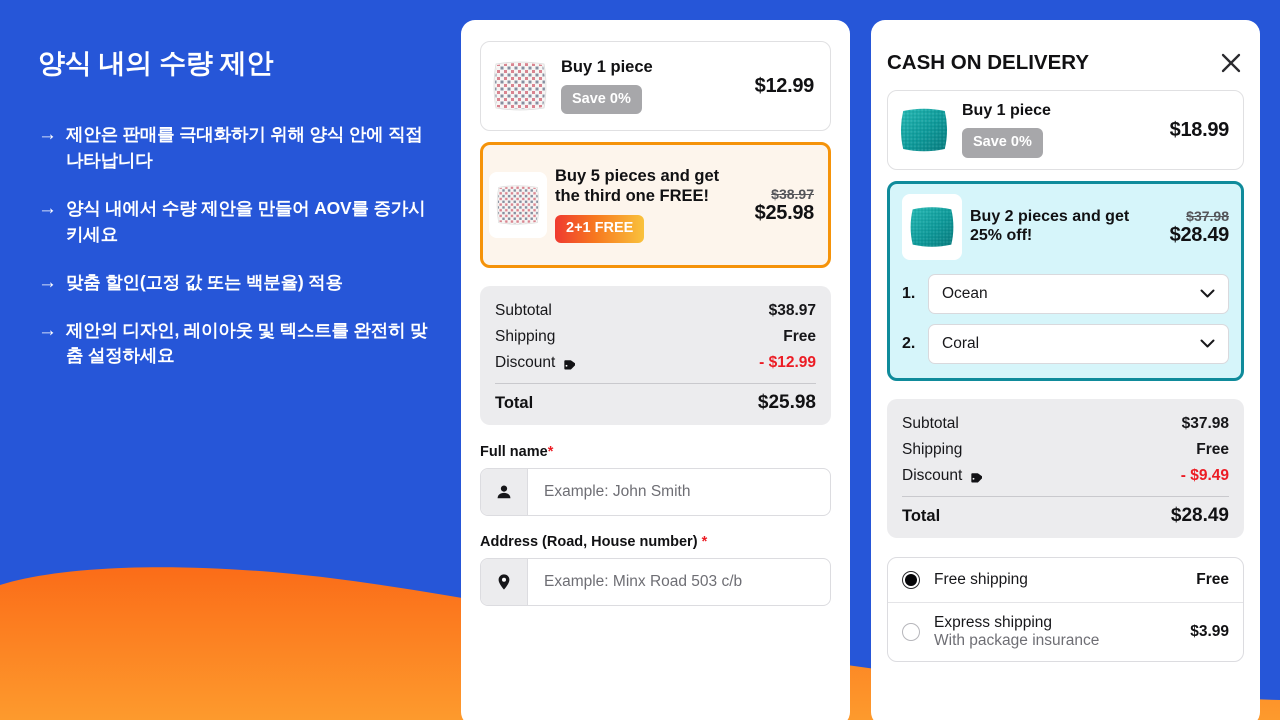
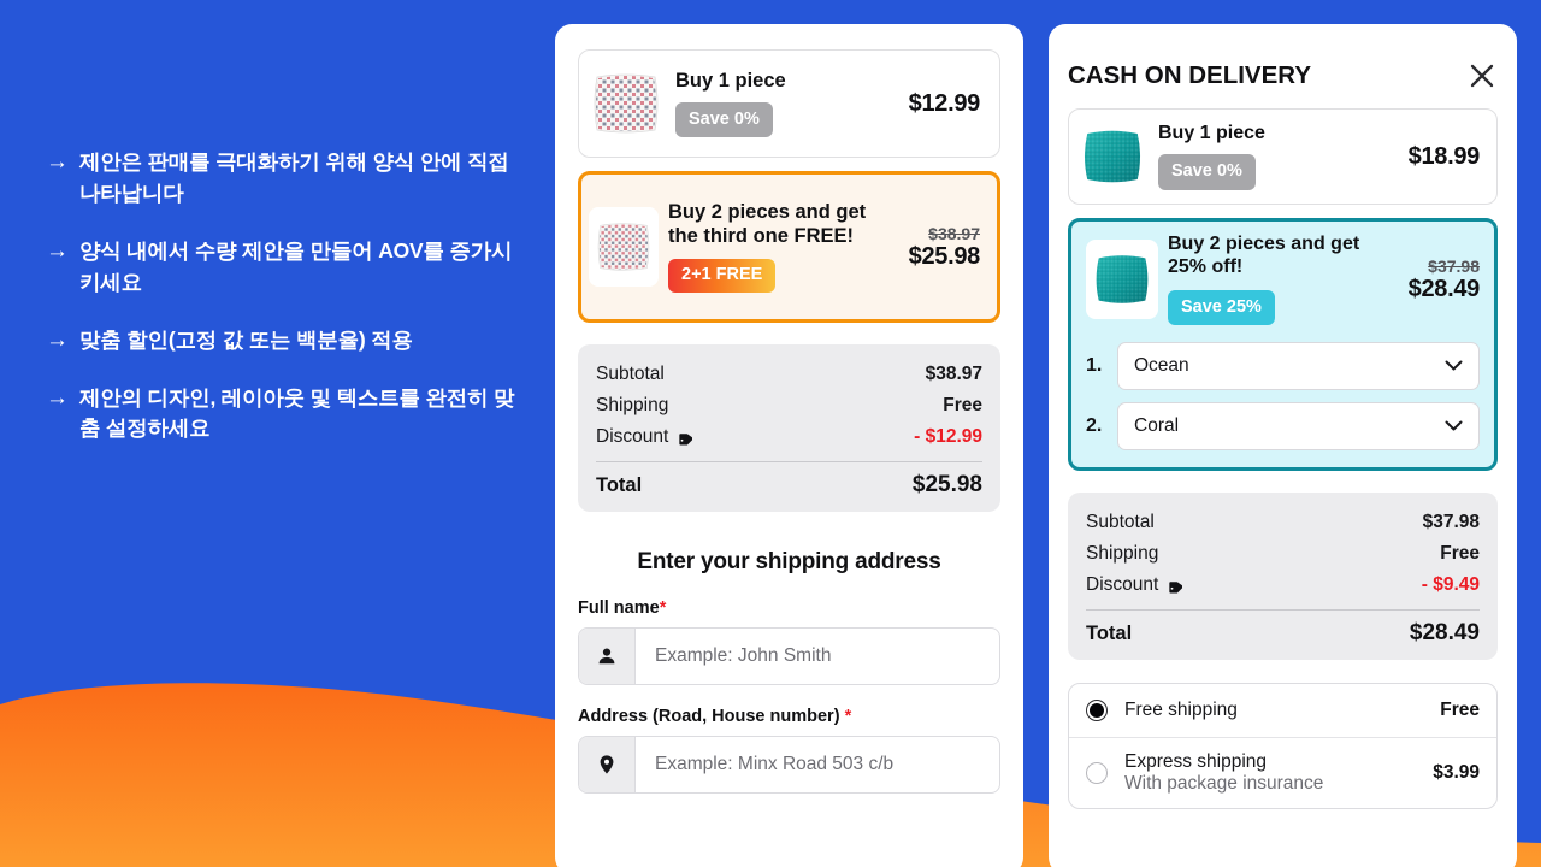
- 양식 내의 수량 제안
  →
  제안은 판매를 극대화하기 위해 양식 안에 직접 나타납니다
  →
  양식 내에서 수량 제안을 만들어 AOV를 증가시키세요
  →
  맞춤 할인(고정 값 또는 백분율) 적용
  →
  제안의 디자인, 레이아웃 및 텍스트를 완전히 맞춤 설정하세요
  Buy 1 piece
  Save 0%
  $12.99
- Buy 5 pieces and get the third one FREE!
+ Buy 2 pieces and get the third one FREE!
  2+1 FREE
  $38.97
  $25.98
  Subtotal
  $38.97
  Shipping
  Free
  Discount
  - $12.99
  Total
  $25.98
+ Enter your shipping address
  Full name*
  Example: John Smith
  Address (Road, House number) *
  Example: Minx Road 503 c/b
  CASH ON DELIVERY
  Buy 1 piece
  Save 0%
  $18.99
  Buy 2 pieces and get 25% off!
+ Save 25%
  $37.98
  $28.49
  1.
  Ocean
  2.
  Coral
  Subtotal
  $37.98
  Shipping
  Free
  Discount
  - $9.49
  Total
  $28.49
  Free shipping
  Free
  Express shipping
  With package insurance
  $3.99
